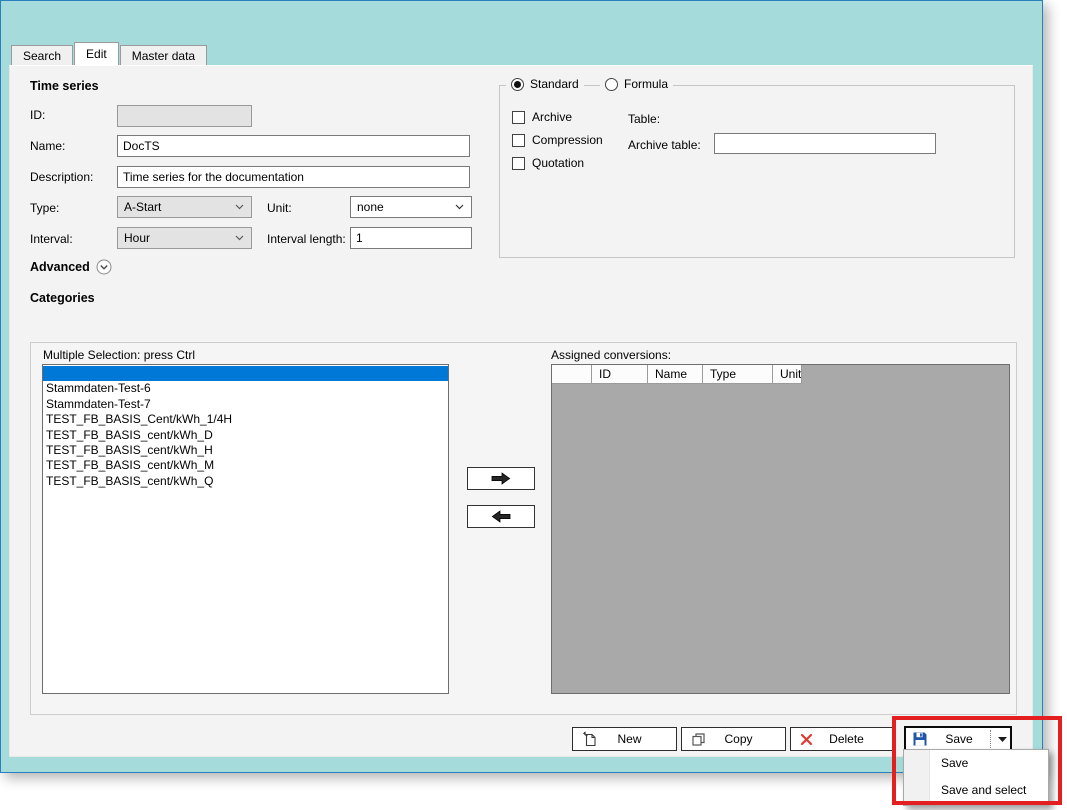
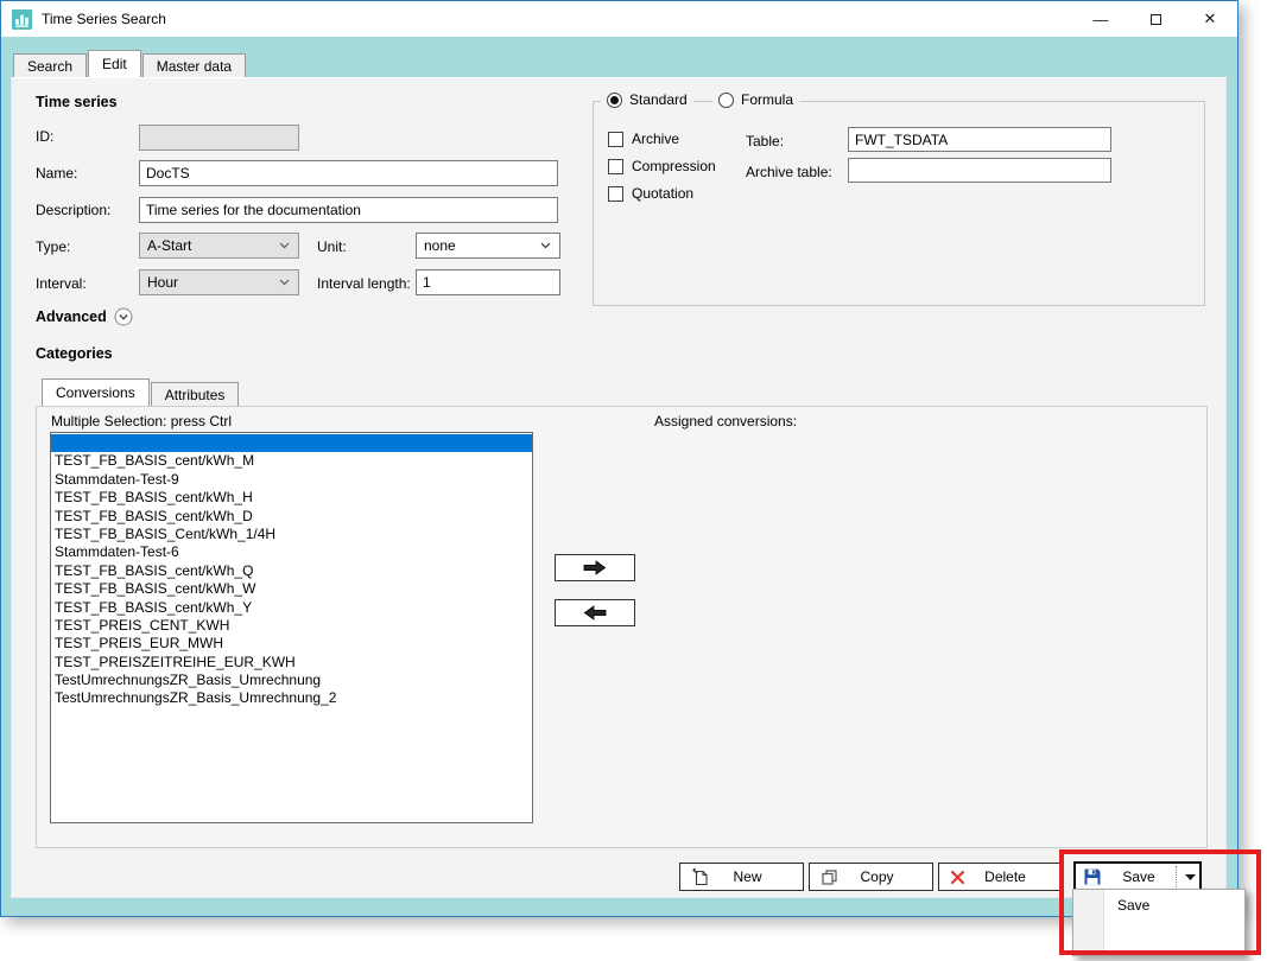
+ Time Series Search
+ —
+ ✕
  Search
  Edit
  Master data
  Time series
  ID:
  Name:
  DocTS
  Description:
  Time series for the documentation
  Type:
  A-Start
  Unit:
  none
  Interval:
  Hour
  Interval length:
  1
  Standard
  Formula
  Archive
  Compression
  Quotation
  Table:
+ FWT_TSDATA
  Archive table:
  Advanced
  Categories
+ Conversions
+ Attributes
  Multiple Selection: press Ctrl
- Stammdaten-Test-6
+ TEST_FB_BASIS_cent/kWh_M
- Stammdaten-Test-7
+ Stammdaten-Test-9
- TEST_FB_BASIS_Cent/kWh_1/4H
+ TEST_FB_BASIS_cent/kWh_H
  TEST_FB_BASIS_cent/kWh_D
- TEST_FB_BASIS_cent/kWh_H
+ TEST_FB_BASIS_Cent/kWh_1/4H
- TEST_FB_BASIS_cent/kWh_M
+ Stammdaten-Test-6
  TEST_FB_BASIS_cent/kWh_Q
+ TEST_FB_BASIS_cent/kWh_W
+ TEST_FB_BASIS_cent/kWh_Y
+ TEST_PREIS_CENT_KWH
+ TEST_PREIS_EUR_MWH
+ TEST_PREISZEITREIHE_EUR_KWH
+ TestUmrechnungsZR_Basis_Umrechnung
+ TestUmrechnungsZR_Basis_Umrechnung_2
  Assigned conversions:
- ID
- Name
- Type
- Unit
  New
  Copy
  Delete
  Save
  Save
- Save and select
